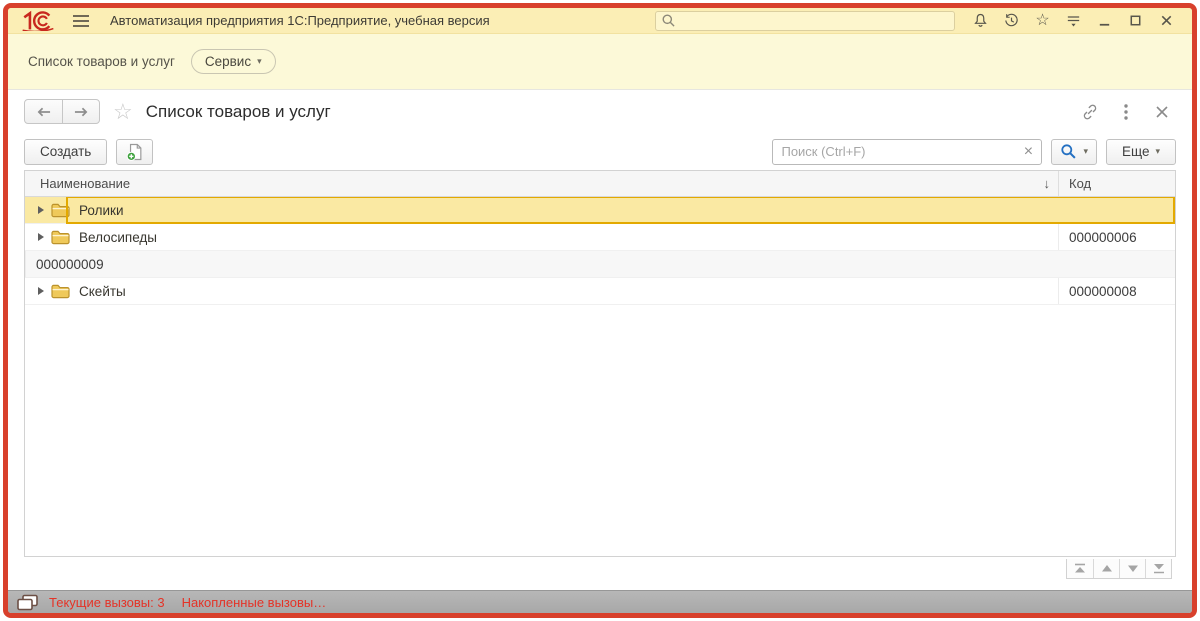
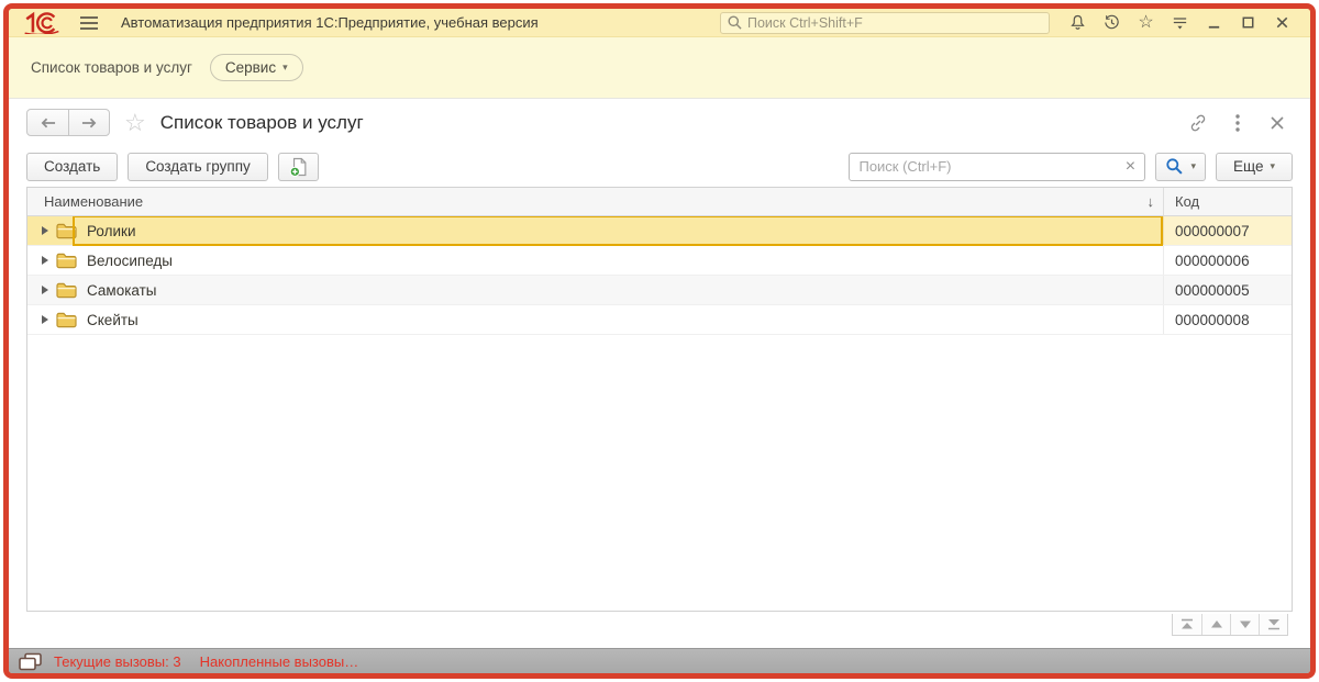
  Автоматизация предприятия 1С:Предприятие, учебная версия
+ Поиск Ctrl+Shift+F
  ☆
  Список товаров и услуг
  Сервис
  ▾
  ☆
  Список товаров и услуг
  Создать
+ Создать группу
  Поиск (Ctrl+F)
  ×
  ▾
  Еще
  ▾
  Наименование
  ↓
  Код
  Ролики
+ 000000007
  Велосипеды
  000000006
+ Самокаты
- 000000009
+ 000000005
  Скейты
  000000008
  Текущие вызовы: 3
  Накопленные вызовы…
